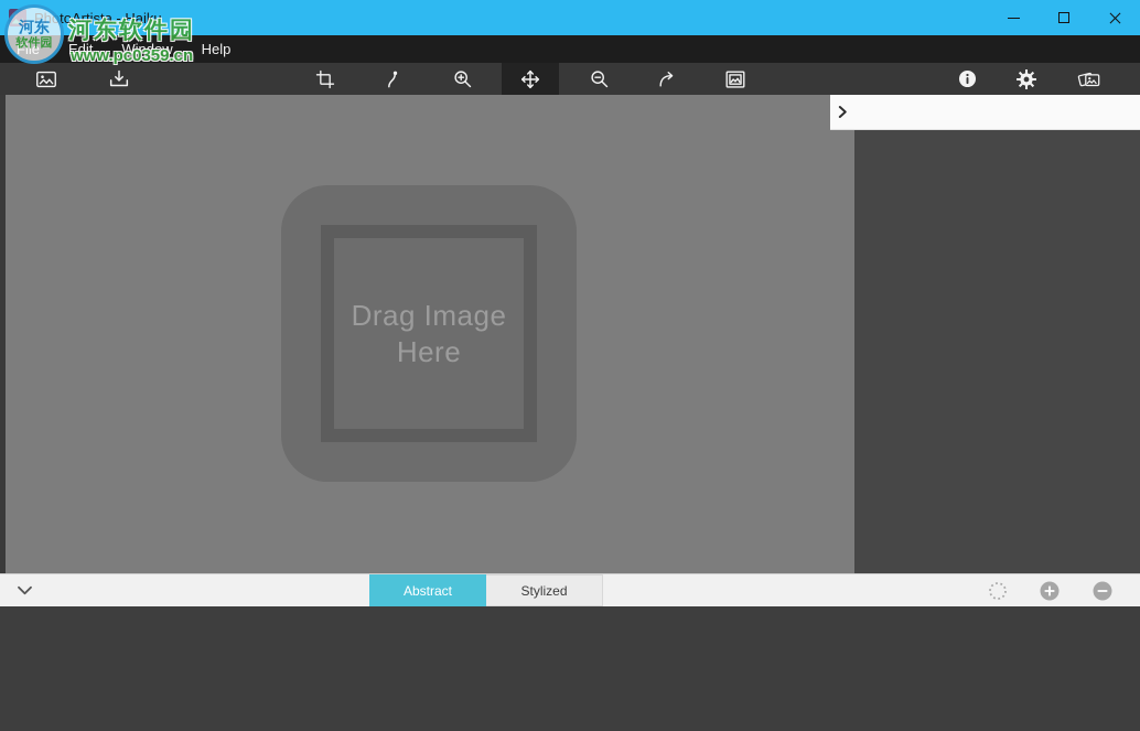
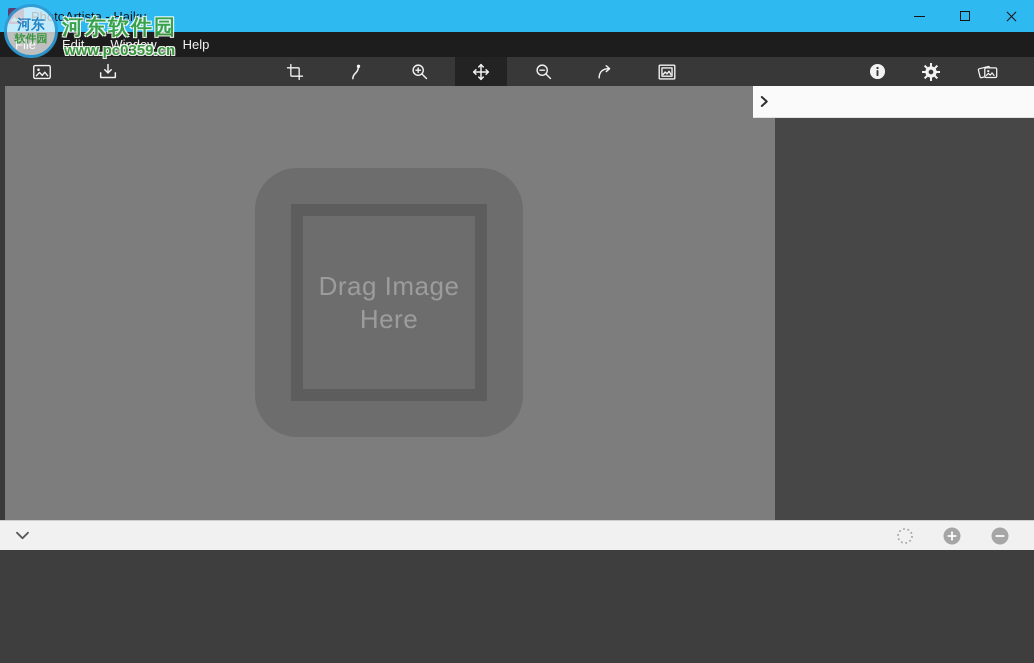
  PhotoArtista - Haiku
  File
  Edit
  Window
  Help
  Drag Image Here
- Abstract
- Stylized
  河东
  软件园
  河东软件园
  www.pc0359.cn
